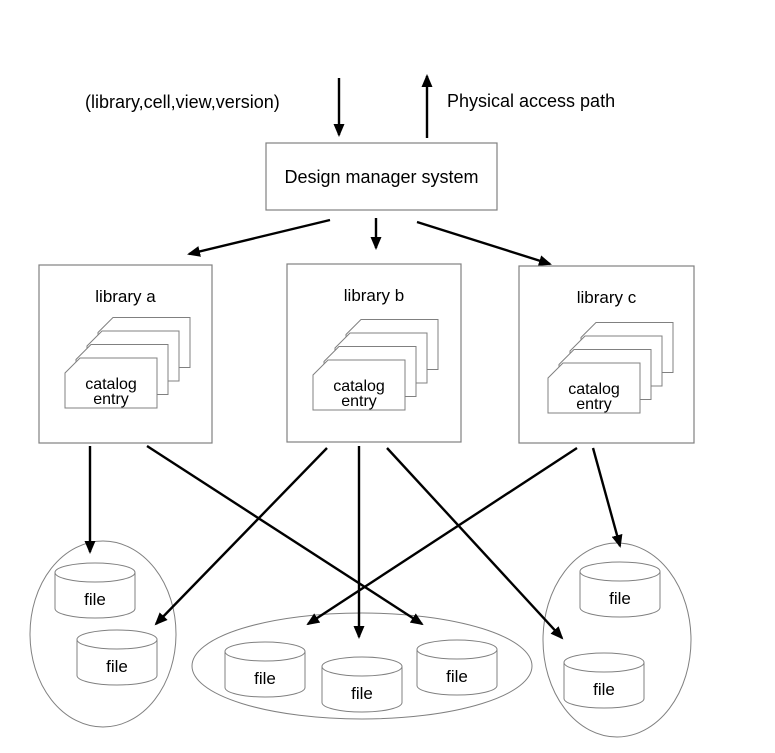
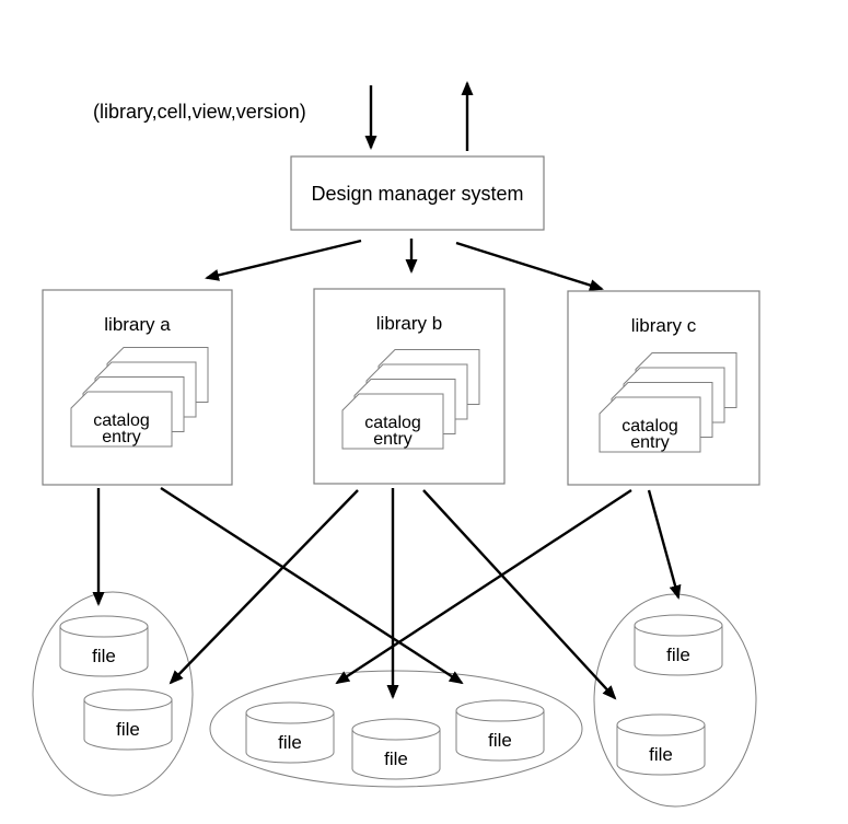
  (library,cell,view,version)
- Physical access path
  Design manager system
  library a
  catalog
  entry
  library b
  catalog
  entry
  library c
  catalog
  entry
  file
  file
  file
  file
  file
  file
  file
